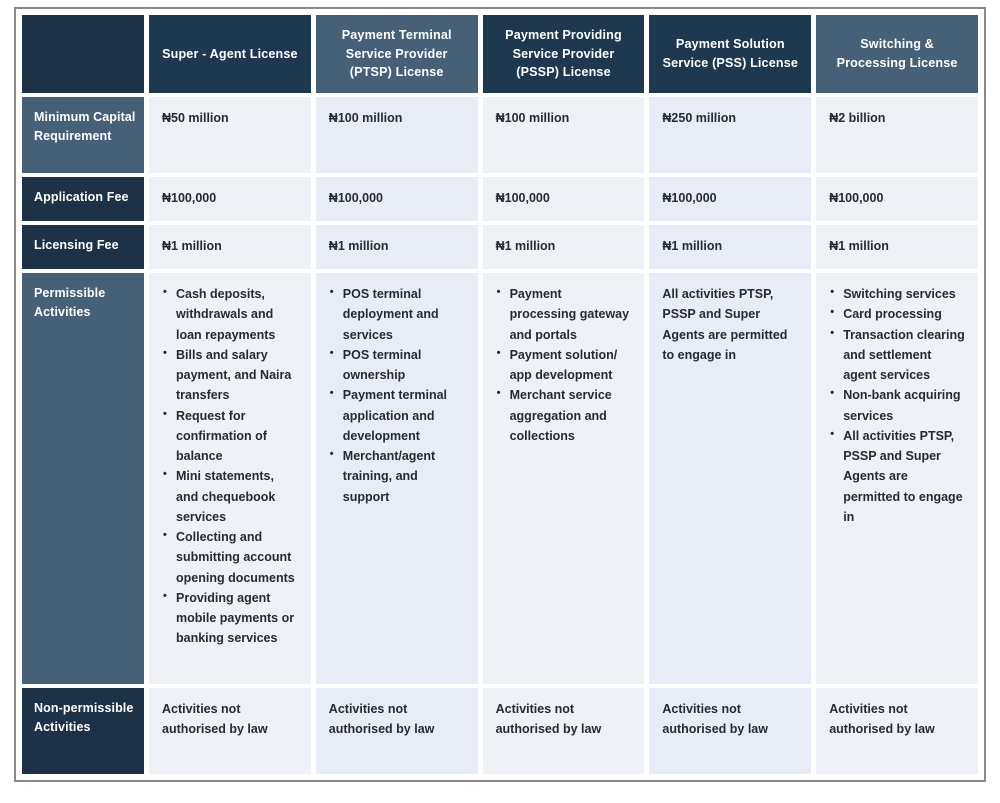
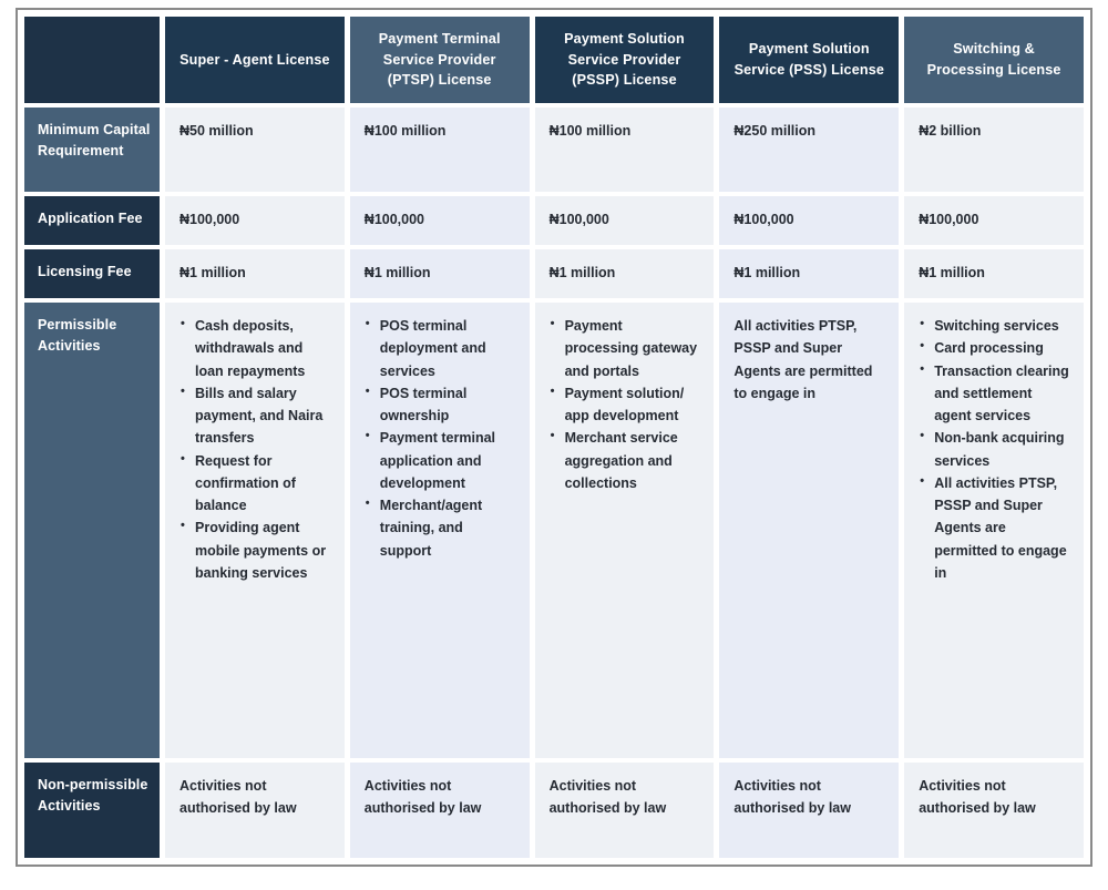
  Super - Agent License
  Payment Terminal Service Provider (PTSP) License
- Payment Providing Service Provider (PSSP) License
+ Payment Solution Service Provider (PSSP) License
  Payment Solution Service (PSS) License
  Switching & Processing License
  Minimum Capital Requirement
  ₦50 million
  ₦100 million
  ₦100 million
  ₦250 million
  ₦2 billion
  Application Fee
  ₦100,000
  ₦100,000
  ₦100,000
  ₦100,000
  ₦100,000
  Licensing Fee
  ₦1 million
  ₦1 million
  ₦1 million
  ₦1 million
  ₦1 million
  Permissible Activities
  Cash deposits, withdrawals and loan repayments
  Bills and salary payment, and Naira transfers
  Request for confirmation of balance
- Mini statements, and chequebook services
- Collecting and submitting account opening documents
  Providing agent mobile payments or banking services
  POS terminal deployment and services
  POS terminal ownership
  Payment terminal application and development
  Merchant/agent training, and support
  Payment processing gateway and portals
  Payment solution/ app development
  Merchant service aggregation and collections
  All activities PTSP, PSSP and Super Agents are permitted to engage in
  Switching services
  Card processing
  Transaction clearing and settlement agent services
  Non-bank acquiring services
  All activities PTSP, PSSP and Super Agents are permitted to engage in
  Non-permissible Activities
  Activities not authorised by law
  Activities not authorised by law
  Activities not authorised by law
  Activities not authorised by law
  Activities not authorised by law
